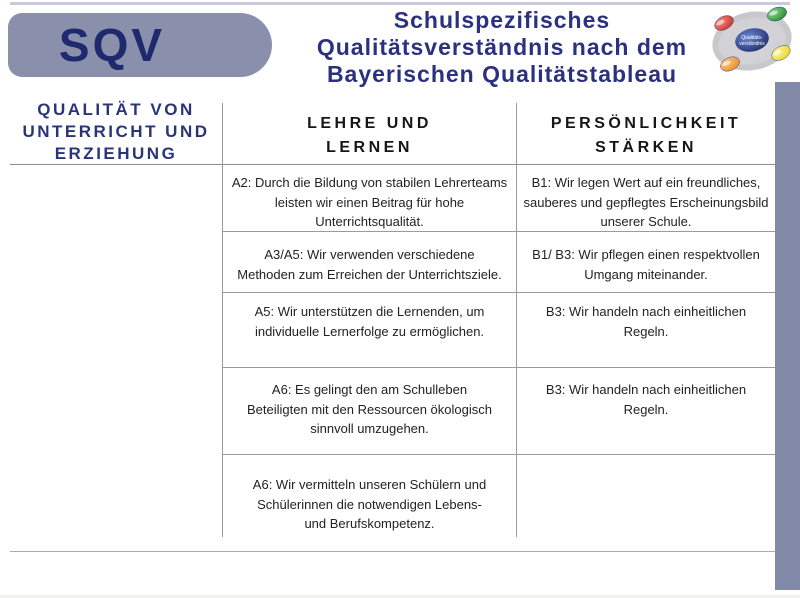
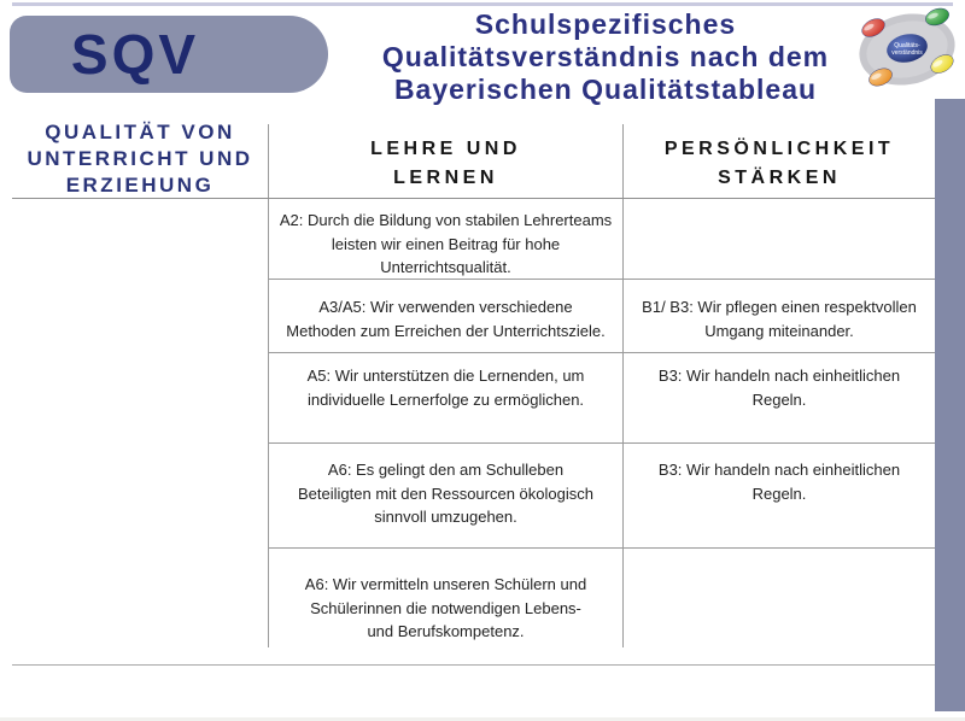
  SQV
  Schulspezifisches
  Qualitätsverständnis nach dem
  Bayerischen Qualitätstableau
  QUALITÄT VON
  UNTERRICHT UND
  ERZIEHUNG
  LEHRE UND
  LERNEN
  PERSÖNLICHKEIT
  STÄRKEN
  A2: Durch die Bildung von stabilen Lehrerteams
  leisten wir einen Beitrag für hohe
  Unterrichtsqualität.
- B1: Wir legen Wert auf ein freundliches,
- sauberes und gepflegtes Erscheinungsbild
- unserer Schule.
  A3/A5: Wir verwenden verschiedene
  Methoden zum Erreichen der Unterrichtsziele.
  B1/ B3: Wir pflegen einen respektvollen
  Umgang miteinander.
  A5: Wir unterstützen die Lernenden, um
  individuelle Lernerfolge zu ermöglichen.
  B3: Wir handeln nach einheitlichen
  Regeln.
  A6: Es gelingt den am Schulleben
  Beteiligten mit den Ressourcen ökologisch
  sinnvoll umzugehen.
  B3: Wir handeln nach einheitlichen
  Regeln.
  A6: Wir vermitteln unseren Schülern und
  Schülerinnen die notwendigen Lebens-
  und Berufskompetenz.
